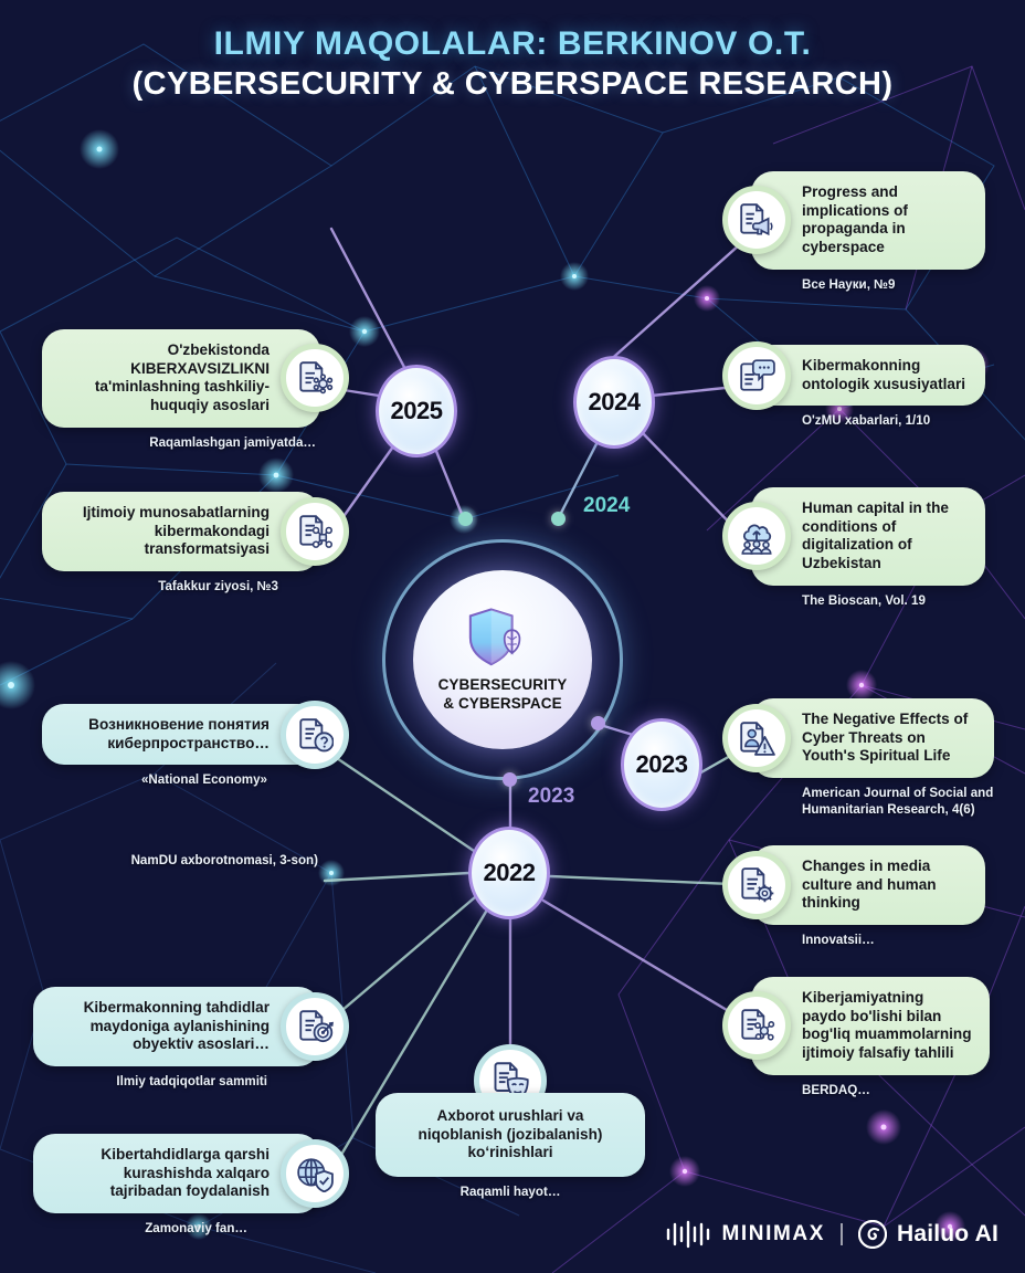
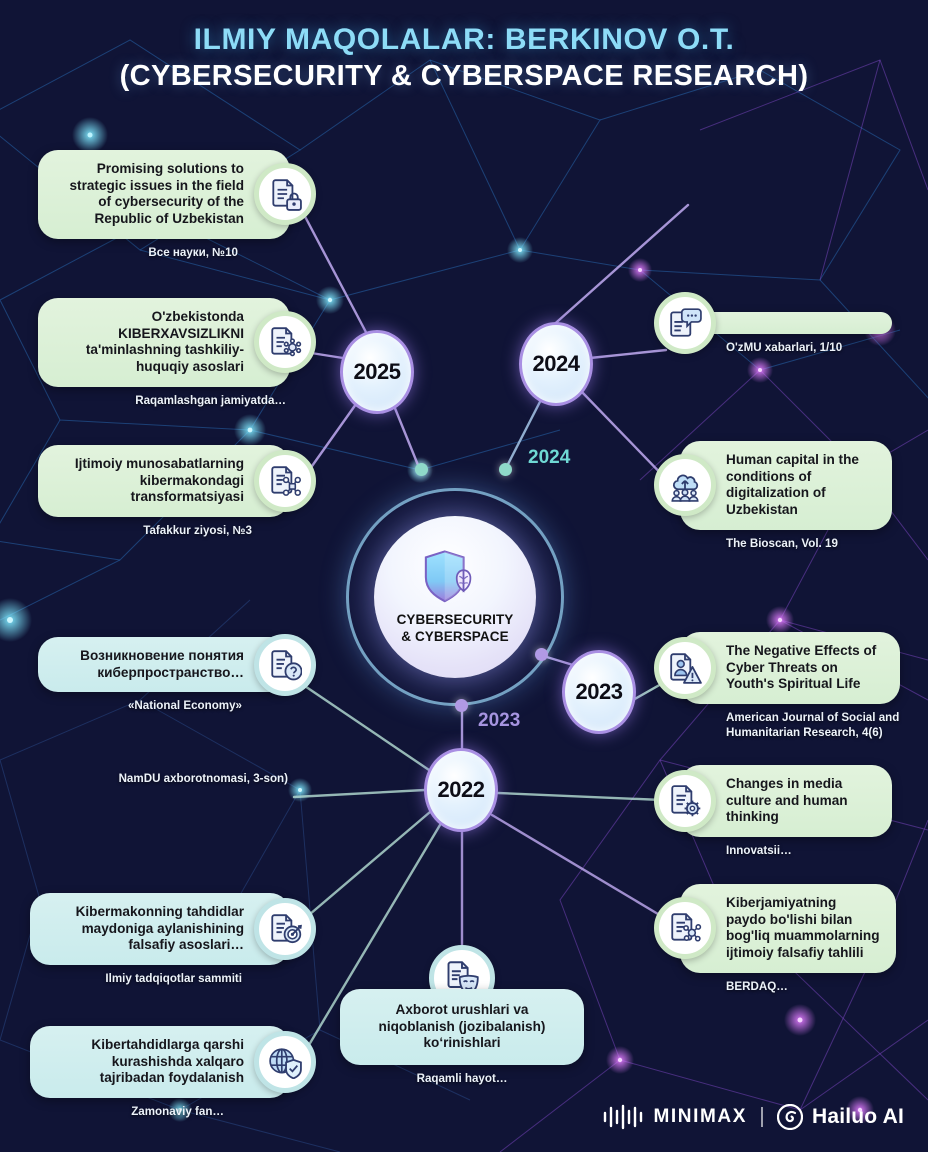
  ILMIY MAQOLALAR: BERKINOV O.T.
  (CYBERSECURITY & CYBERSPACE RESEARCH)
  CYBERSECURITY
  & CYBERSPACE
  2025
  2024
  2023
  2022
  2024
  2023
+ Promising solutions to strategic issues in the field of cybersecurity of the Republic of Uzbekistan
+ Все науки, №10
  O'zbekistonda KIBERXAVSIZLIKNI ta'minlashning tashkiliy-huquqiy asoslari
  Raqamlashgan jamiyatda…
  Ijtimoiy munosabatlarning kibermakondagi transformatsiyasi
  Tafakkur ziyosi, №3
- Progress and implications of propaganda in cyberspace
- Все Науки, №9
- Kibermakonning ontologik xususiyatlari
  O'zMU xabarlari, 1/10
  Human capital in the conditions of digitalization of Uzbekistan
  The Bioscan, Vol. 19
  Возникновение понятия киберпространство…
  «National Economy»
  NamDU axborotnomasi, 3-son)
- Kibermakonning tahdidlar maydoniga aylanishining obyektiv asoslari…
+ Kibermakonning tahdidlar maydoniga aylanishining falsafiy asoslari…
  Ilmiy tadqiqotlar sammiti
  Kibertahdidlarga qarshi kurashishda xalqaro tajribadan foydalanish
  Zamonaviy fan…
  The Negative Effects of Cyber Threats on Youth's Spiritual Life
  American Journal of Social and Humanitarian Research, 4(6)
  Changes in media culture and human thinking
  Innovatsii…
  Kiberjamiyatning paydo bo'lishi bilan bog'liq muammolarning ijtimoiy falsafiy tahlili
  BERDAQ…
  Axborot urushlari va niqoblanish (jozibalanish) ko‘rinishlari
  Raqamli hayot…
  MINIMAX
  Hailuo AI
